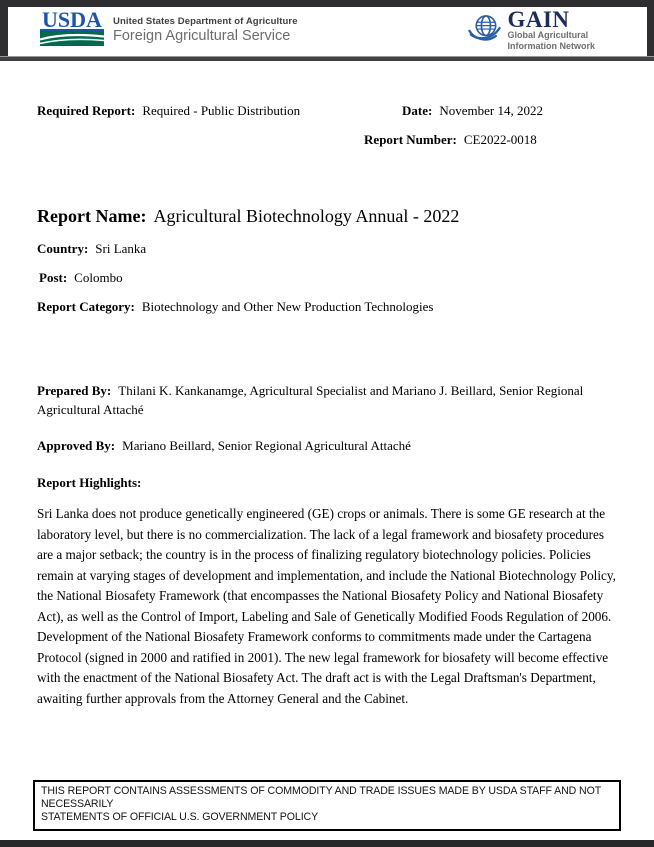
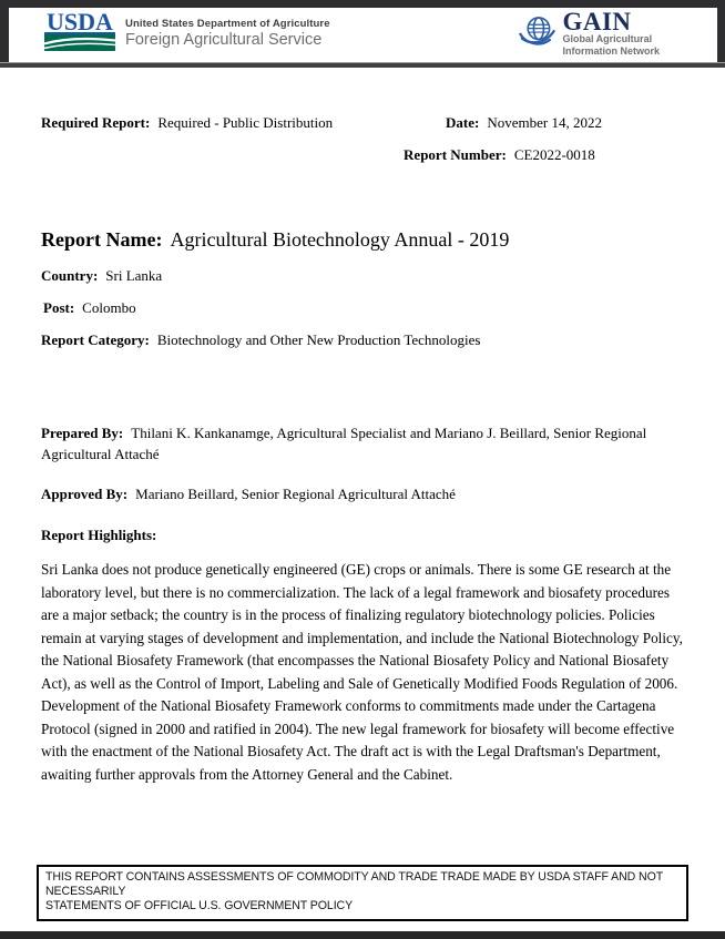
  USDA
  United States Department of Agriculture
  Foreign Agricultural Service
  GAIN
  Global Agricultural
  Information Network
  Required Report: Required - Public Distribution
  Date: November 14, 2022
  Report Number: CE2022-0018
- Report Name: Agricultural Biotechnology Annual - 2022
+ Report Name: Agricultural Biotechnology Annual - 2019
  Country: Sri Lanka
  Post: Colombo
  Report Category: Biotechnology and Other New Production Technologies
  Prepared By: Thilani K. Kankanamge, Agricultural Specialist and Mariano J. Beillard, Senior Regional Agricultural Attaché
  Approved By: Mariano Beillard, Senior Regional Agricultural Attaché
  Report Highlights:
- Sri Lanka does not produce genetically engineered (GE) crops or animals. There is some GE research at the laboratory level, but there is no commercialization. The lack of a legal framework and biosafety procedures are a major setback; the country is in the process of finalizing regulatory biotechnology policies. Policies remain at varying stages of development and implementation, and include the National Biotechnology Policy, the National Biosafety Framework (that encompasses the National Biosafety Policy and National Biosafety Act), as well as the Control of Import, Labeling and Sale of Genetically Modified Foods Regulation of 2006. Development of the National Biosafety Framework conforms to commitments made under the Cartagena Protocol (signed in 2000 and ratified in 2001). The new legal framework for biosafety will become effective with the enactment of the National Biosafety Act. The draft act is with the Legal Draftsman's Department, awaiting further approvals from the Attorney General and the Cabinet.
+ Sri Lanka does not produce genetically engineered (GE) crops or animals. There is some GE research at the laboratory level, but there is no commercialization. The lack of a legal framework and biosafety procedures are a major setback; the country is in the process of finalizing regulatory biotechnology policies. Policies remain at varying stages of development and implementation, and include the National Biotechnology Policy, the National Biosafety Framework (that encompasses the National Biosafety Policy and National Biosafety Act), as well as the Control of Import, Labeling and Sale of Genetically Modified Foods Regulation of 2006. Development of the National Biosafety Framework conforms to commitments made under the Cartagena Protocol (signed in 2000 and ratified in 2004). The new legal framework for biosafety will become effective with the enactment of the National Biosafety Act. The draft act is with the Legal Draftsman's Department, awaiting further approvals from the Attorney General and the Cabinet.
- THIS REPORT CONTAINS ASSESSMENTS OF COMMODITY AND TRADE ISSUES MADE BY USDA STAFF AND NOT NECESSARILY
+ THIS REPORT CONTAINS ASSESSMENTS OF COMMODITY AND TRADE TRADE MADE BY USDA STAFF AND NOT NECESSARILY
  STATEMENTS OF OFFICIAL U.S. GOVERNMENT POLICY
